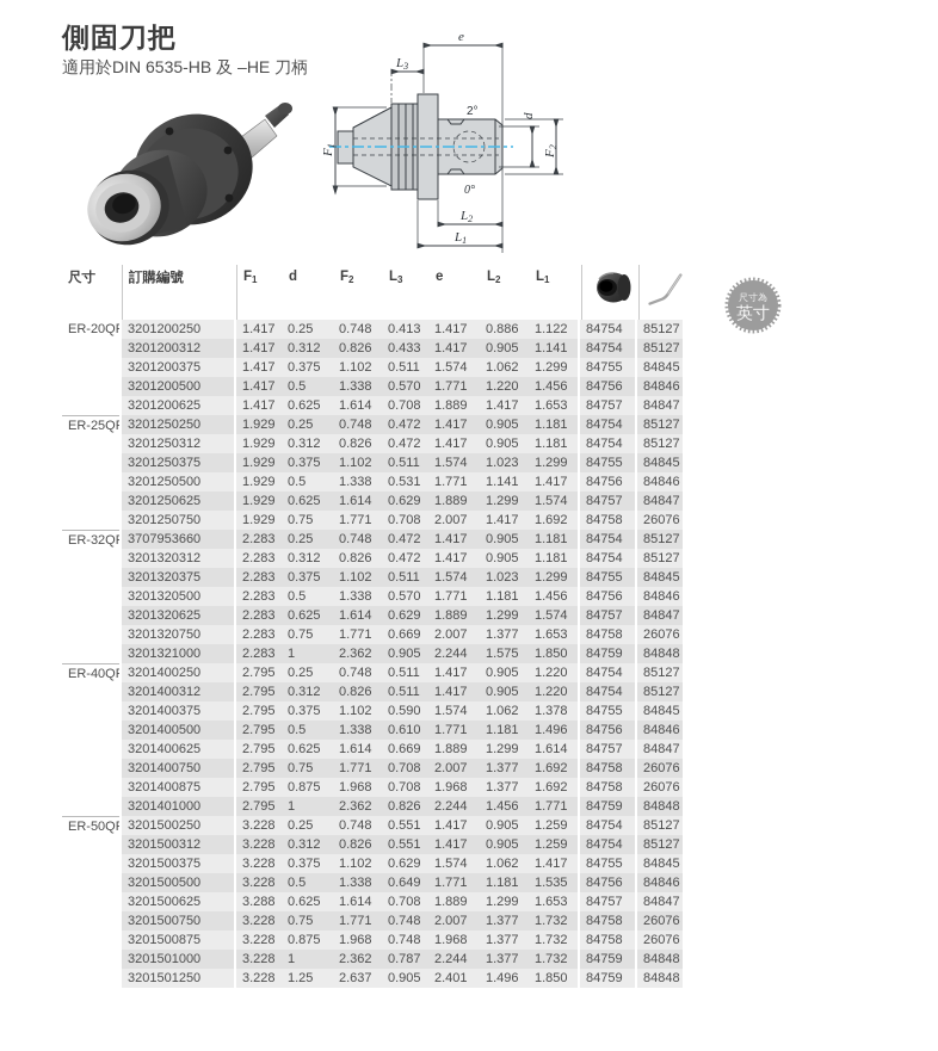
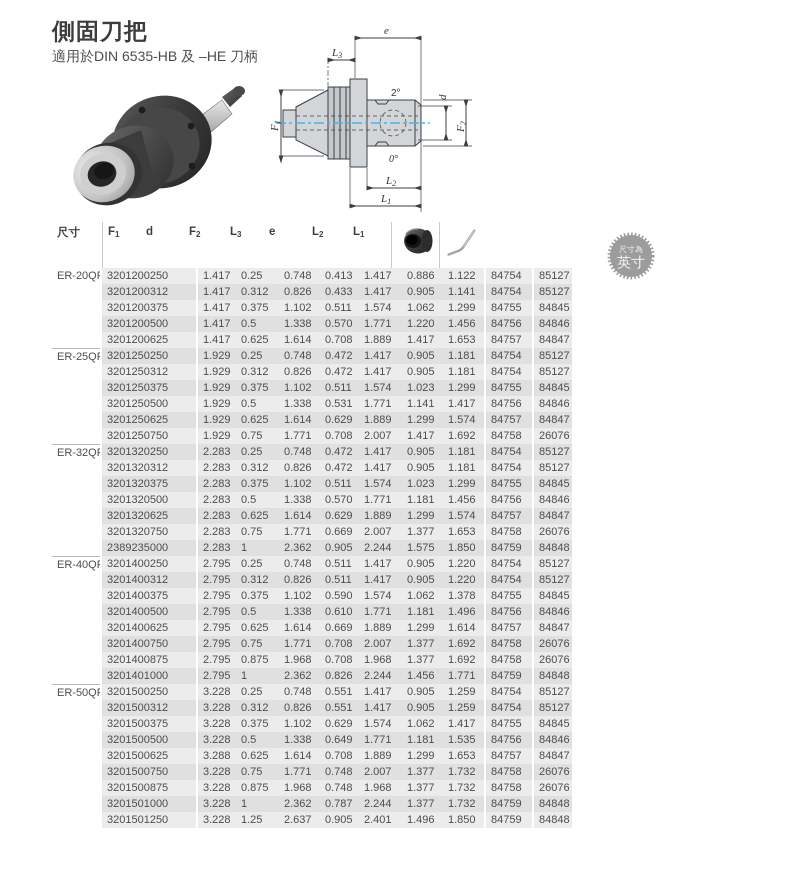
  側固刀把
  適用於DIN 6535-HB 及 –HE 刀柄
  e
  L3
  L2
  L1
  2°
  0°
  尺寸為
  英寸
  尺寸
- 訂購編號
  F1
  d
  F2
  L3
  e
  L2
  L1
  ER-20Q
  3201200250
  1.417
  0.25
  0.748
  0.413
  1.417
  0.886
  1.122
  84754
  85127
  3201200312
  1.417
  0.312
  0.826
  0.433
  1.417
  0.905
  1.141
  84754
  85127
  3201200375
  1.417
  0.375
  1.102
  0.511
  1.574
  1.062
  1.299
  84755
  84845
  3201200500
  1.417
  0.5
  1.338
  0.570
  1.771
  1.220
  1.456
  84756
  84846
  3201200625
  1.417
  0.625
  1.614
  0.708
  1.889
  1.417
  1.653
  84757
  84847
  ER-25Q
  3201250250
  1.929
  0.25
  0.748
  0.472
  1.417
  0.905
  1.181
  84754
  85127
  3201250312
  1.929
  0.312
  0.826
  0.472
  1.417
  0.905
  1.181
  84754
  85127
  3201250375
  1.929
  0.375
  1.102
  0.511
  1.574
  1.023
  1.299
  84755
  84845
  3201250500
  1.929
  0.5
  1.338
  0.531
  1.771
  1.141
  1.417
  84756
  84846
  3201250625
  1.929
  0.625
  1.614
  0.629
  1.889
  1.299
  1.574
  84757
  84847
  3201250750
  1.929
  0.75
  1.771
  0.708
  2.007
  1.417
  1.692
  84758
  26076
  ER-32Q
- 3707953660
+ 3201320250
  2.283
  0.25
  0.748
  0.472
  1.417
  0.905
  1.181
  84754
  85127
  3201320312
  2.283
  0.312
  0.826
  0.472
  1.417
  0.905
  1.181
  84754
  85127
  3201320375
  2.283
  0.375
  1.102
  0.511
  1.574
  1.023
  1.299
  84755
  84845
  3201320500
  2.283
  0.5
  1.338
  0.570
  1.771
  1.181
  1.456
  84756
  84846
  3201320625
  2.283
  0.625
  1.614
  0.629
  1.889
  1.299
  1.574
  84757
  84847
  3201320750
  2.283
  0.75
  1.771
  0.669
  2.007
  1.377
  1.653
  84758
  26076
- 3201321000
+ 2389235000
  2.283
  1
  2.362
  0.905
  2.244
  1.575
  1.850
  84759
  84848
  ER-40Q
  3201400250
  2.795
  0.25
  0.748
  0.511
  1.417
  0.905
  1.220
  84754
  85127
  3201400312
  2.795
  0.312
  0.826
  0.511
  1.417
  0.905
  1.220
  84754
  85127
  3201400375
  2.795
  0.375
  1.102
  0.590
  1.574
  1.062
  1.378
  84755
  84845
  3201400500
  2.795
  0.5
  1.338
  0.610
  1.771
  1.181
  1.496
  84756
  84846
  3201400625
  2.795
  0.625
  1.614
  0.669
  1.889
  1.299
  1.614
  84757
  84847
  3201400750
  2.795
  0.75
  1.771
  0.708
  2.007
  1.377
  1.692
  84758
  26076
  3201400875
  2.795
  0.875
  1.968
  0.708
  1.968
  1.377
  1.692
  84758
  26076
  3201401000
  2.795
  1
  2.362
  0.826
  2.244
  1.456
  1.771
  84759
  84848
  ER-50Q
  3201500250
  3.228
  0.25
  0.748
  0.551
  1.417
  0.905
  1.259
  84754
  85127
  3201500312
  3.228
  0.312
  0.826
  0.551
  1.417
  0.905
  1.259
  84754
  85127
  3201500375
  3.228
  0.375
  1.102
  0.629
  1.574
  1.062
  1.417
  84755
  84845
  3201500500
  3.228
  0.5
  1.338
  0.649
  1.771
  1.181
  1.535
  84756
  84846
  3201500625
  3.288
  0.625
  1.614
  0.708
  1.889
  1.299
  1.653
  84757
  84847
  3201500750
  3.228
  0.75
  1.771
  0.748
  2.007
  1.377
  1.732
  84758
  26076
  3201500875
  3.228
  0.875
  1.968
  0.748
  1.968
  1.377
  1.732
  84758
  26076
  3201501000
  3.228
  1
  2.362
  0.787
  2.244
  1.377
  1.732
  84759
  84848
  3201501250
  3.228
  1.25
  2.637
  0.905
  2.401
  1.496
  1.850
  84759
  84848
